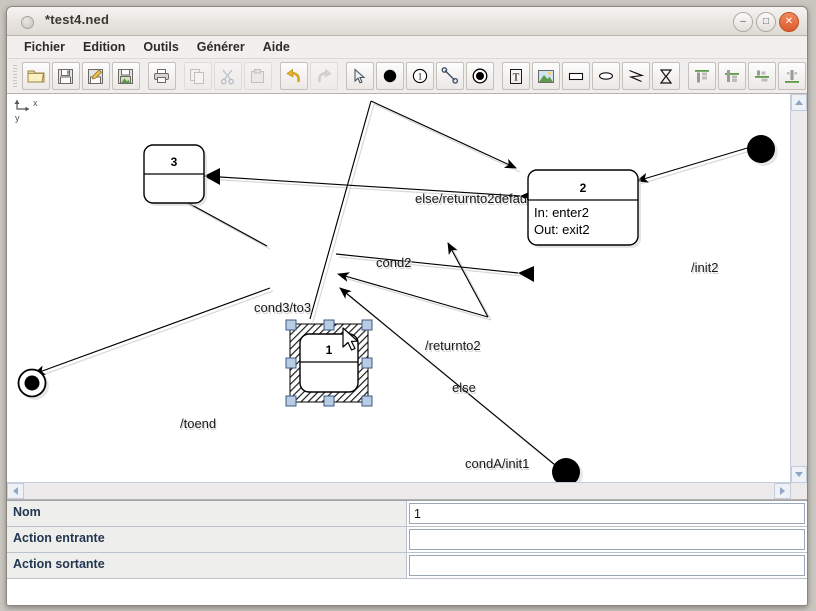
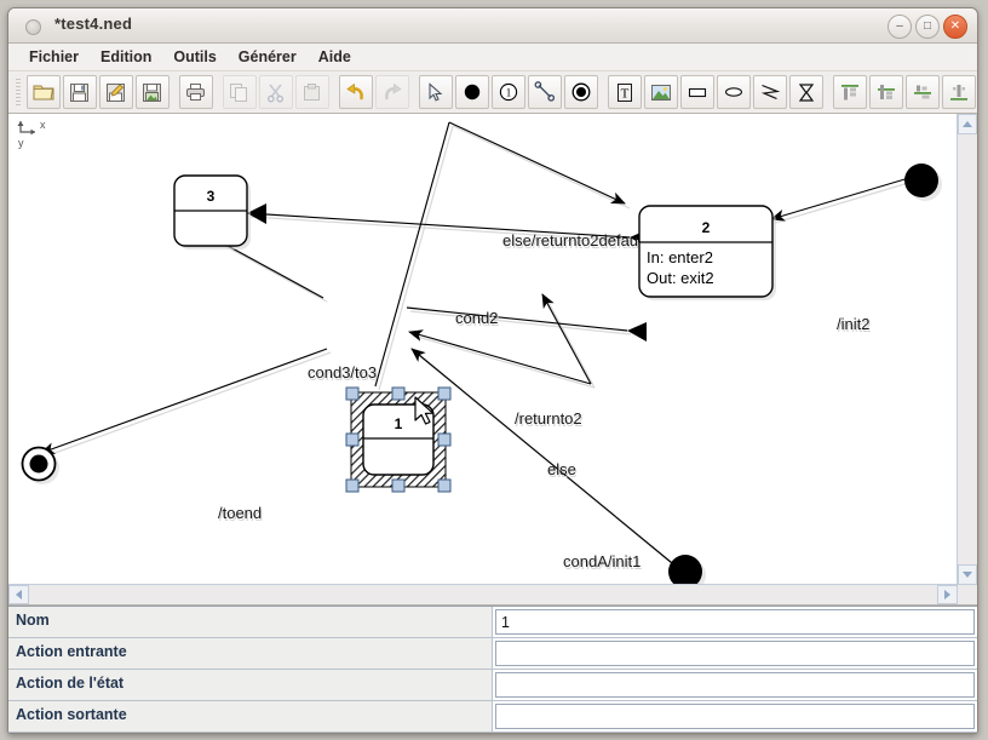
  *test4.ned
  –
  □
  ✕
  Fichier
  Edition
  Outils
  Générer
  Aide
  1
  T
  x
  y
  else/returnto2defau
  cond2
  cond3/to3
  /returnto2
  else
  /init2
  /toend
  condA/init1
  3
  2
  In: enter2
  Out: exit2
  1
  Nom
  1
  Action entrante
+ Action de l'état
  Action sortante
